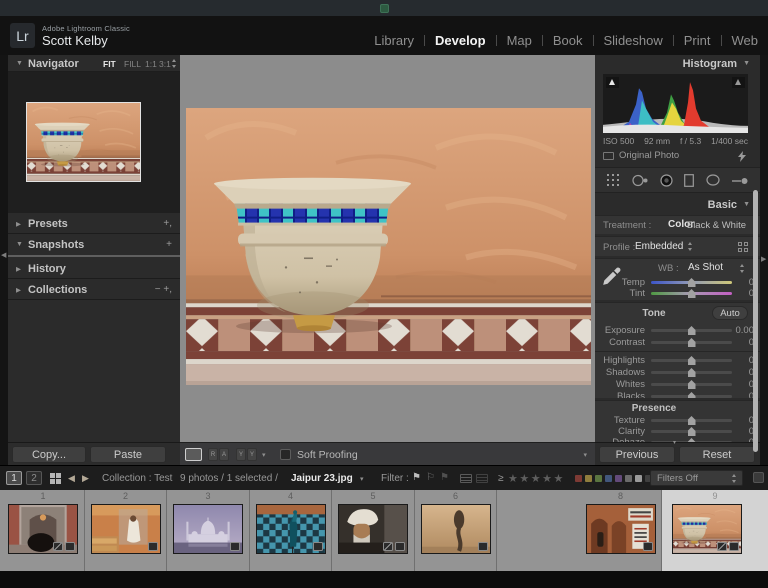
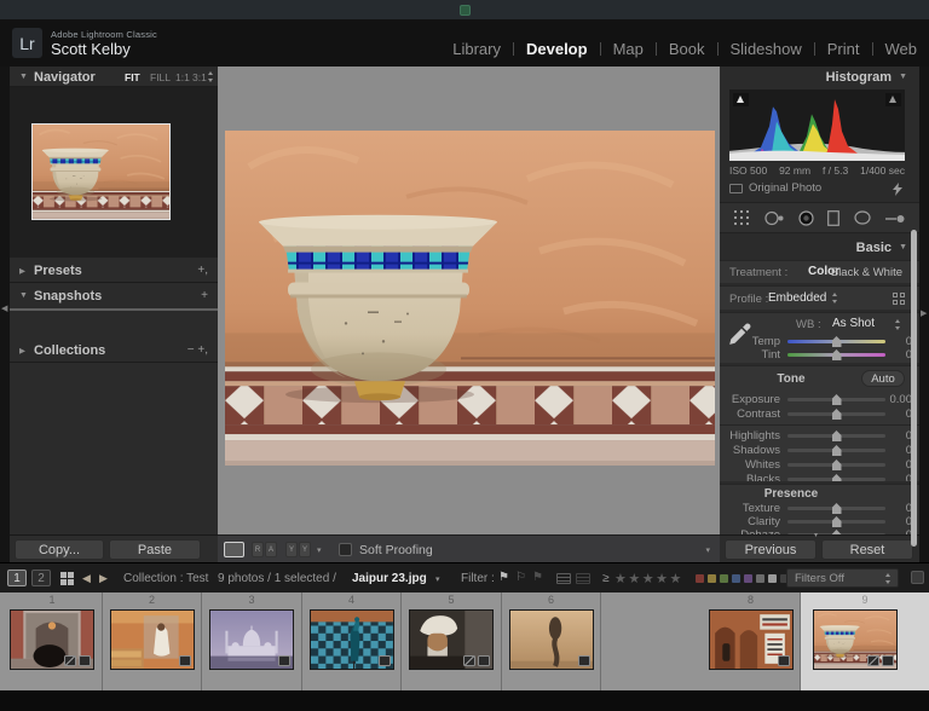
  Lr
  Adobe Lightroom Classic
  Scott Kelby
  Library
  Develop
  Map
  Book
  Slideshow
  Print
  Web
  Navigator
  FIT
  FILL
  1:1
  3:1
  Presets
  +,
  Snapshots
  +
- History
  Collections
  − +,
  Copy...
  Paste
  Soft Proofing
  Histogram
  ISO 500
  92 mm
  f / 5.3
  1/400 sec
  Original Photo
  Basic
  Treatment :
  Color
  Black & White
  Profile :
  Embedded
  WB :
  As Shot
  Temp
  0
  Tint
  0
  Tone
  Auto
  Exposure
  0.00
  Contrast
  0
  Highlights
  0
  Shadows
  0
  Whites
  0
  Blacks
  0
  Presence
  Texture
  0
  Clarity
  0
  Previous
  Reset
  1
  2
  ◀
  ▶
  Collection : Test
  9 photos / 1 selected /
  Jaipur 23.jpg
  Filter :
  ⚑
  ⚐
  ⚑
  ≥
  ★★★★★
  Filters Off
  1
  2
  3
  4
  5
  6
  8
  9
